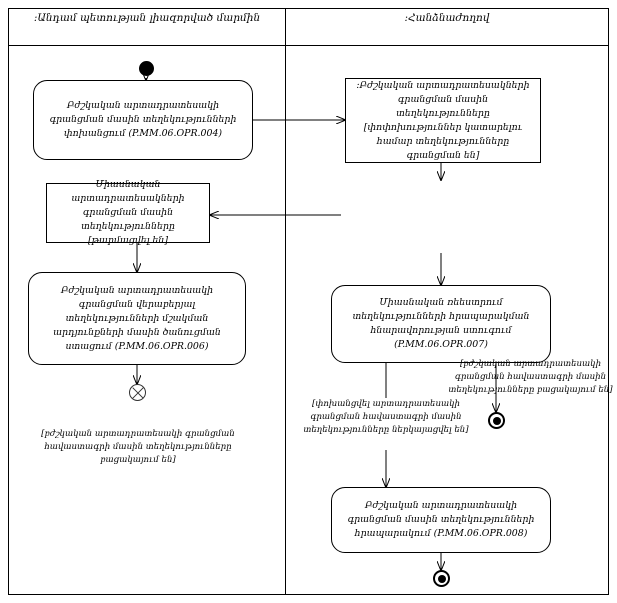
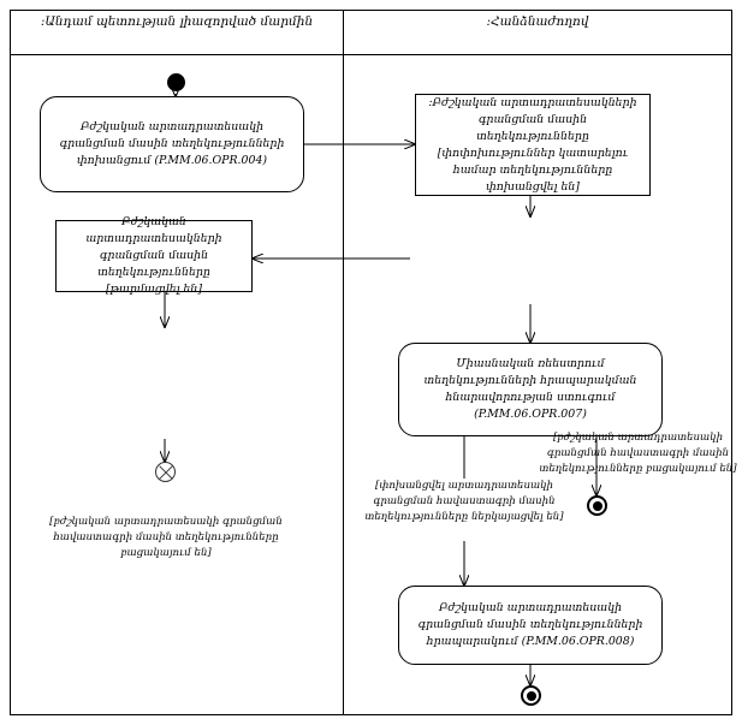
  :Անդամ պետության լիազորված մարմին
  :Հանձնաժողով
  Բժշկական արտադրատեսակի գրանցման մասին տեղեկությունների փոխանցում (P.MM.06.OPR.004)
- Միասնական արտադրատեսակների գրանցման մասին տեղեկությունները [թարմացվել են]
+ Բժշկական արտադրատեսակների գրանցման մասին տեղեկությունները [թարմացվել են]
- Բժշկական արտադրատեսակի գրանցման վերաբերյալ տեղեկությունների մշակման արդյունքների մասին ծանուցման ստացում (P.MM.06.OPR.006)
  [բժշկական արտադրատեսակի գրանցման հավաստագրի մասին տեղեկությունները բացակայում են]
- :Բժշկական արտադրատեսակների գրանցման մասին տեղեկությունները [փոփոխություններ կատարելու համար տեղեկությունները գրանցման են]
+ :Բժշկական արտադրատեսակների գրանցման մասին տեղեկությունները [փոփոխություններ կատարելու համար տեղեկությունները փոխանցվել են]
  Միասնական ռեեստրում տեղեկությունների հրապարակման հնարավորության ստուգում (P.MM.06.OPR.007)
  [փոխանցվել արտադրատեսակի գրանցման հավաստագրի մասին տեղեկությունները ներկայացվել են]
  [բժշկական արտադրատեսակի գրանցման հավաստագրի մասին տեղեկությունները բացակայում են]
  Բժշկական արտադրատեսակի գրանցման մասին տեղեկությունների հրապարակում (P.MM.06.OPR.008)
